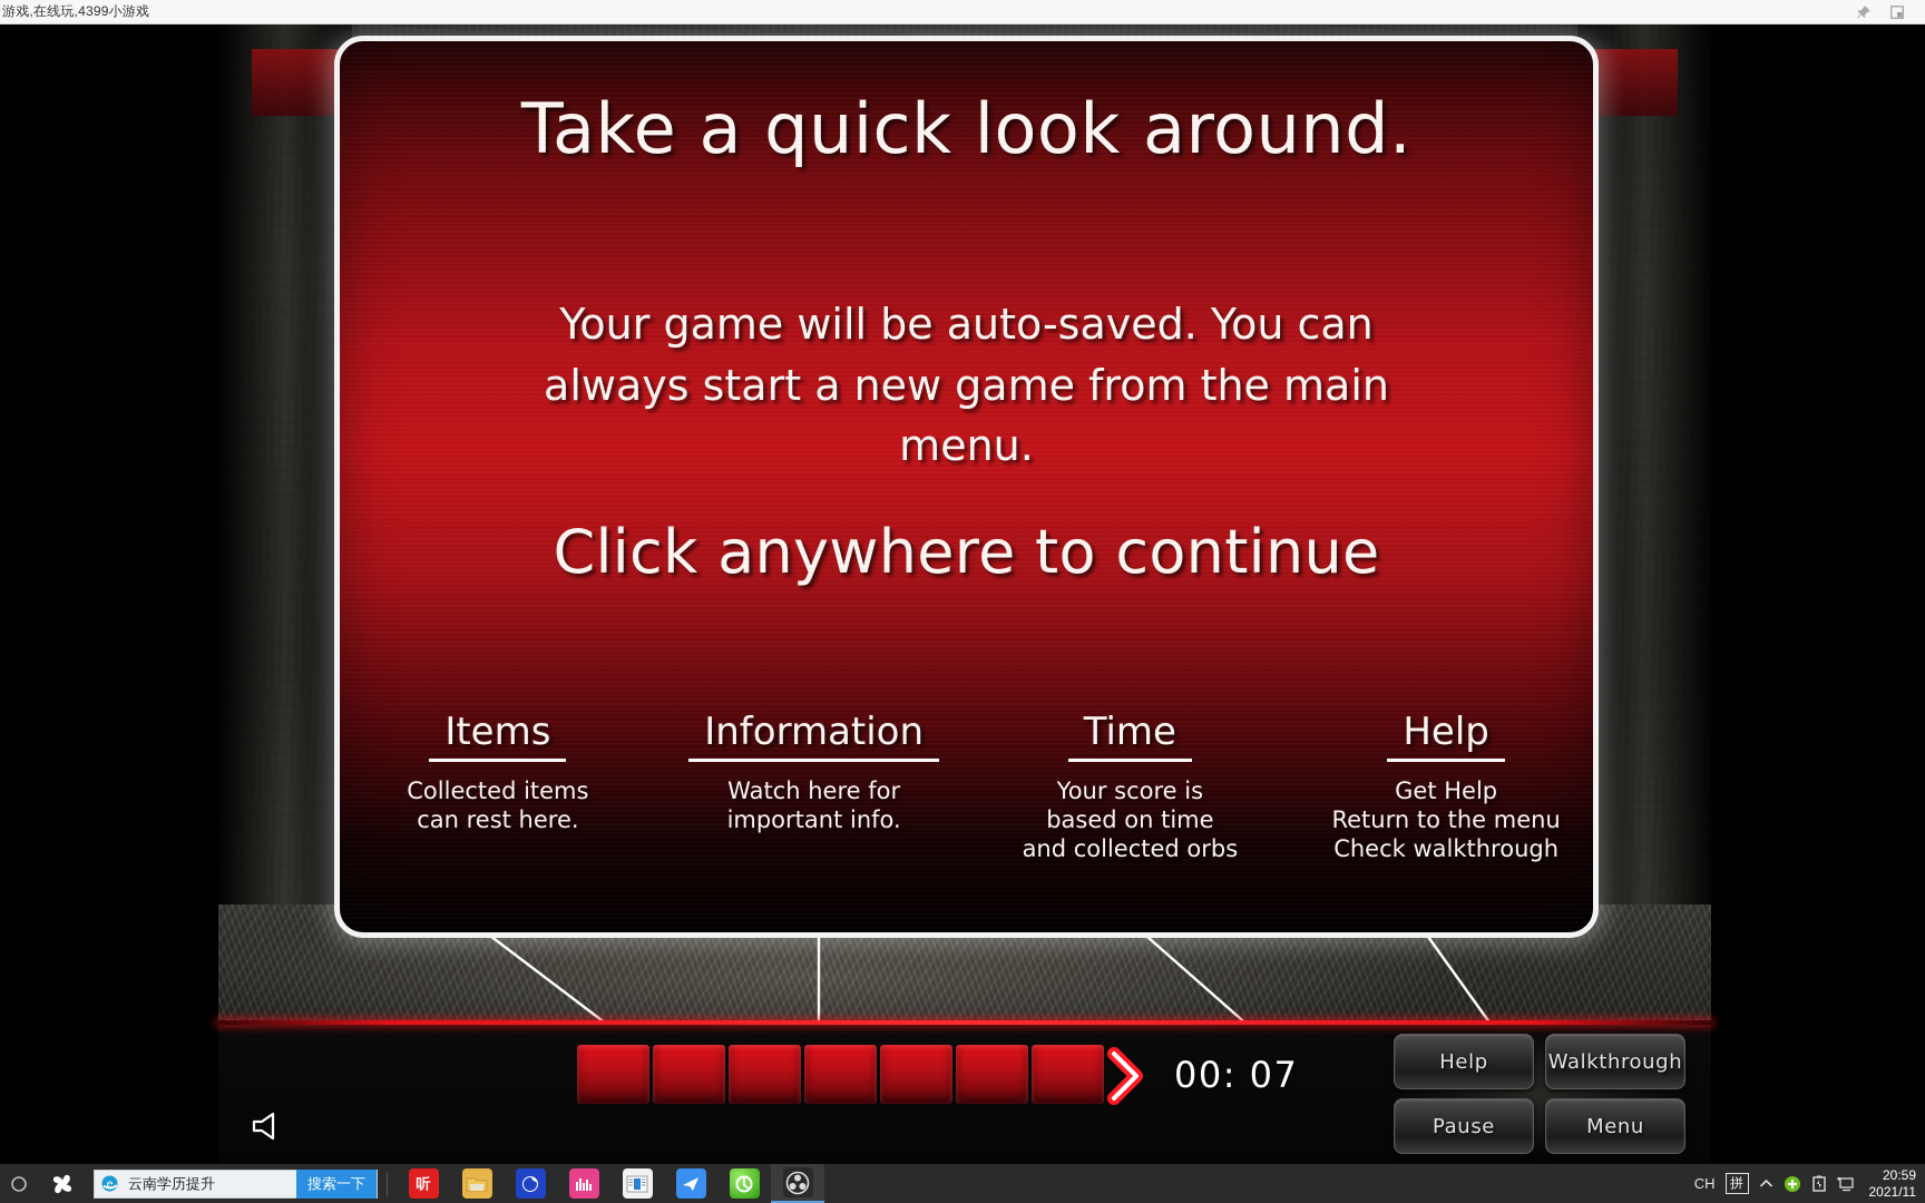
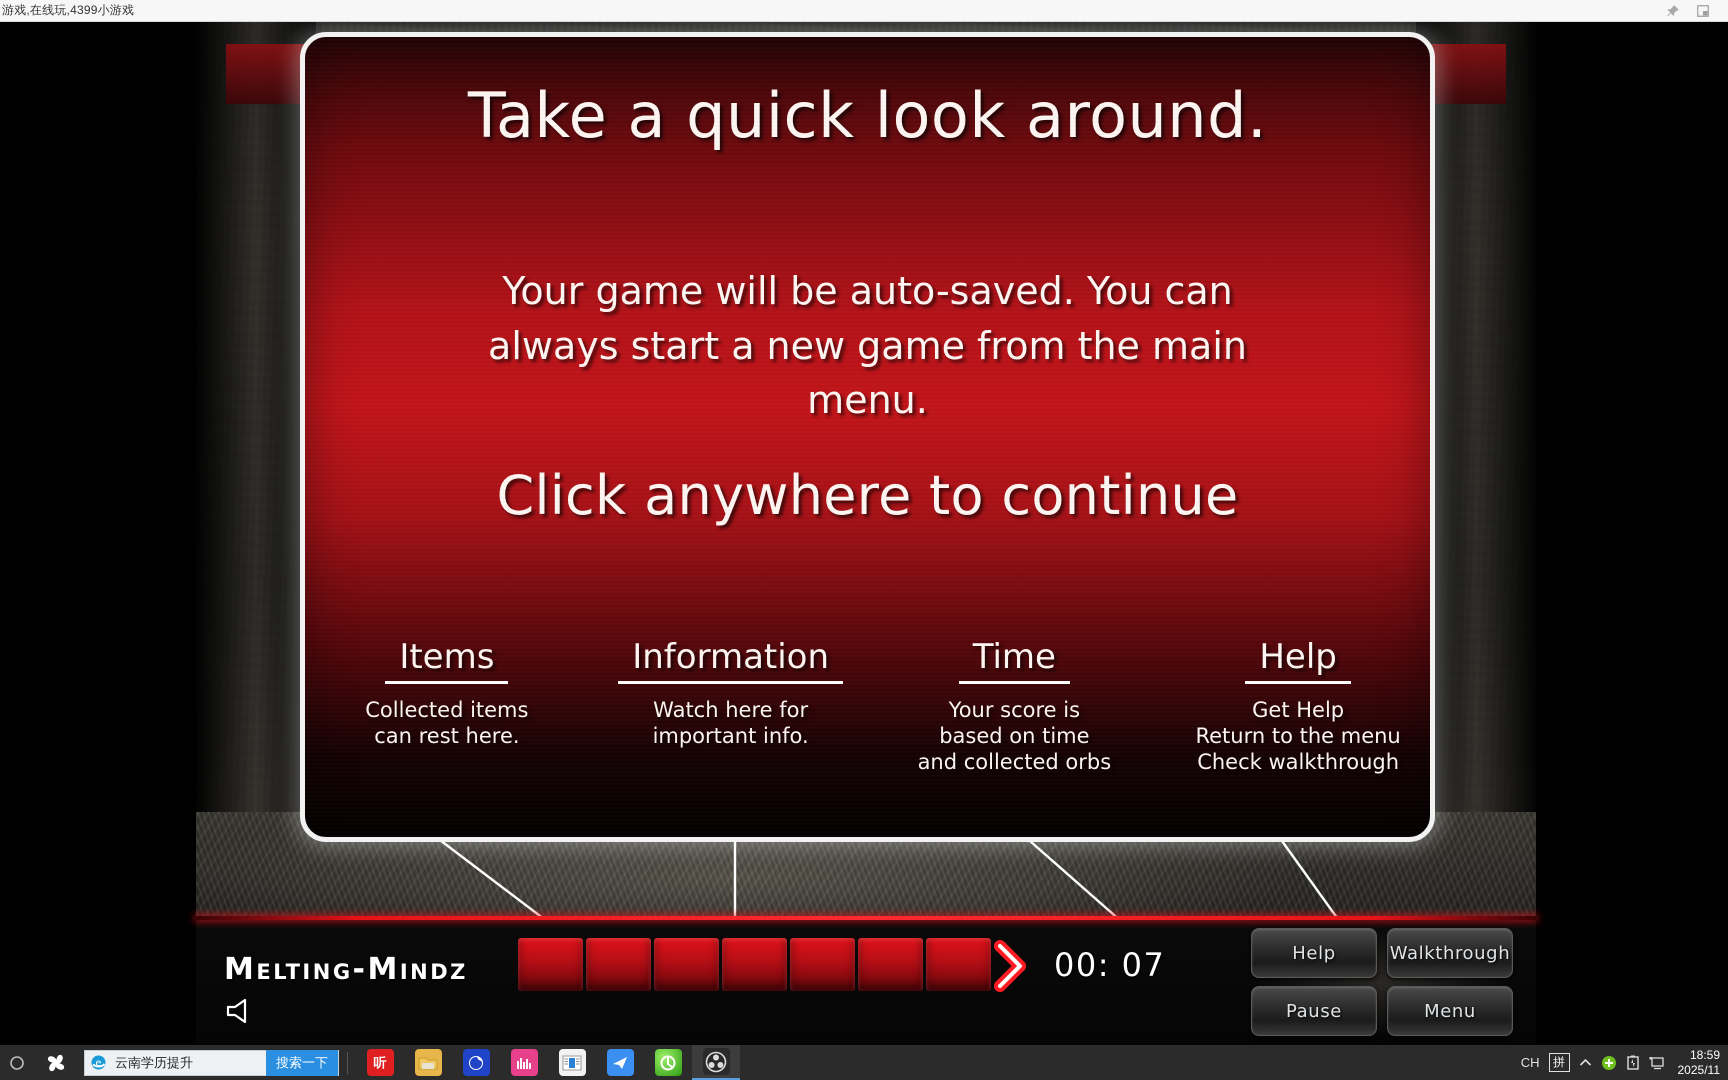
  游戏,在线玩,4399小游戏
+ Melting-Mindz
  00: 07
  Help
  Walkthrough
  Pause
  Menu
  e
  云南学历提升
  搜索一下
  听
  CH
  拼
- 20:59
+ 18:59
- 2021/11
+ 2025/11
